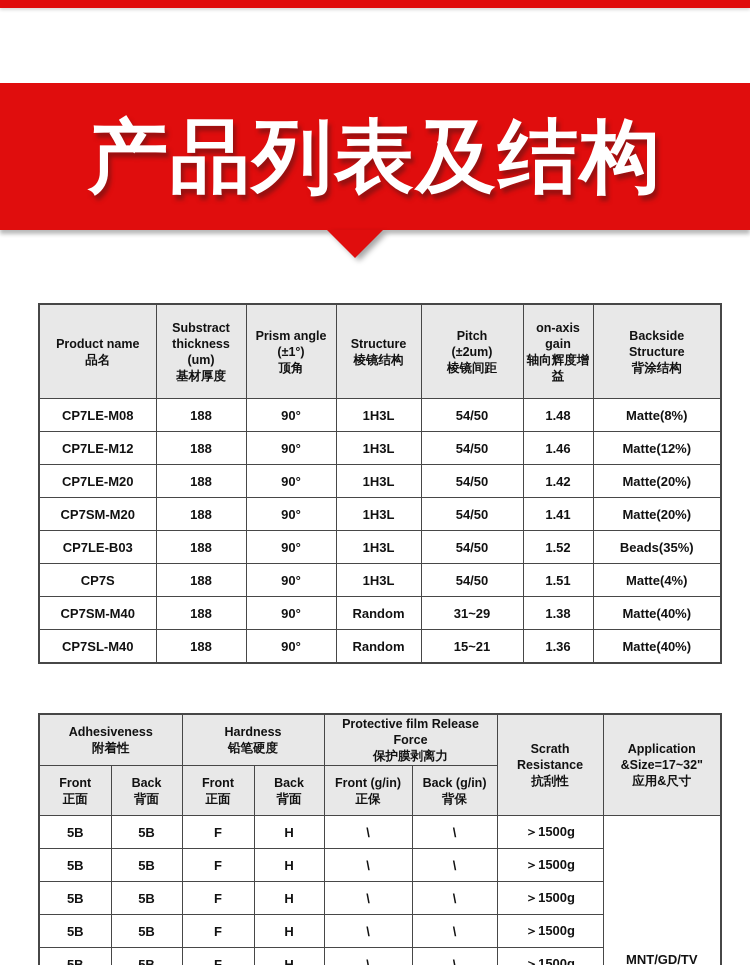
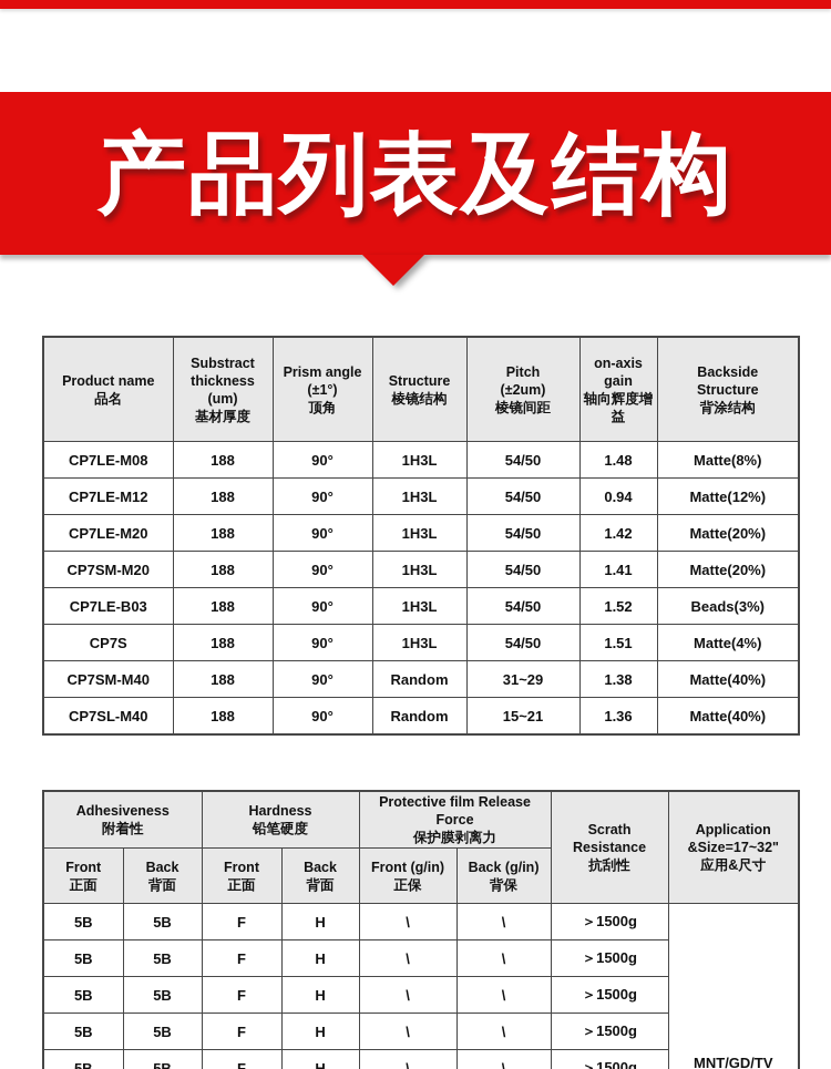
  产品列表及结构
  Product name 品名	Substract thickness (um) 基材厚度	Prism angle (±1°) 顶角	Structure 棱镜结构	Pitch (±2um) 棱镜间距	on-axis gain 轴向辉度增益	Backside Structure 背涂结构
  CP7LE-M08	188	90°	1H3L	54/50	1.48	Matte(8%)
- CP7LE-M12	188	90°	1H3L	54/50	1.46	Matte(12%)
+ CP7LE-M12	188	90°	1H3L	54/50	0.94	Matte(12%)
  CP7LE-M20	188	90°	1H3L	54/50	1.42	Matte(20%)
  CP7SM-M20	188	90°	1H3L	54/50	1.41	Matte(20%)
- CP7LE-B03	188	90°	1H3L	54/50	1.52	Beads(35%)
+ CP7LE-B03	188	90°	1H3L	54/50	1.52	Beads(3%)
  CP7S	188	90°	1H3L	54/50	1.51	Matte(4%)
  CP7SM-M40	188	90°	Random	31~29	1.38	Matte(40%)
  CP7SL-M40	188	90°	Random	15~21	1.36	Matte(40%)
  Adhesiveness 附着性	Hardness 铅笔硬度	Protective film Release Force 保护膜剥离力	Scrath Resistance 抗刮性	Application &Size=17~32" 应用&尺寸
  Front 正面	Back 背面	Front 正面	Back 背面	Front (g/in) 正保	Back (g/in) 背保
  5B	5B	F	H	\	\	＞1500g	MNT/GD/TV
  5B	5B	F	H	\	\	＞1500g
  5B	5B	F	H	\	\	＞1500g
  5B	5B	F	H	\	\	＞1500g
  5B	5B	F	H	\	\	＞1500g
